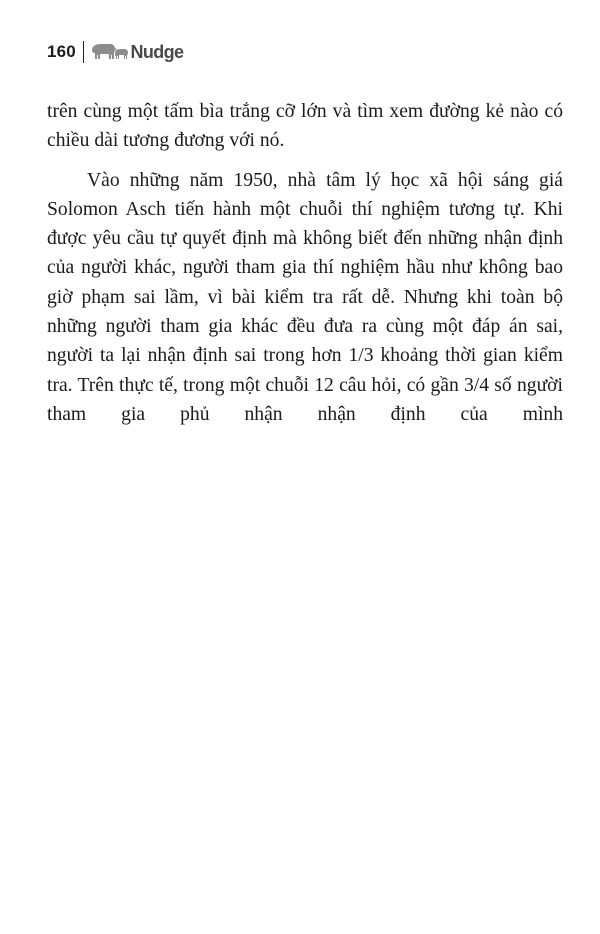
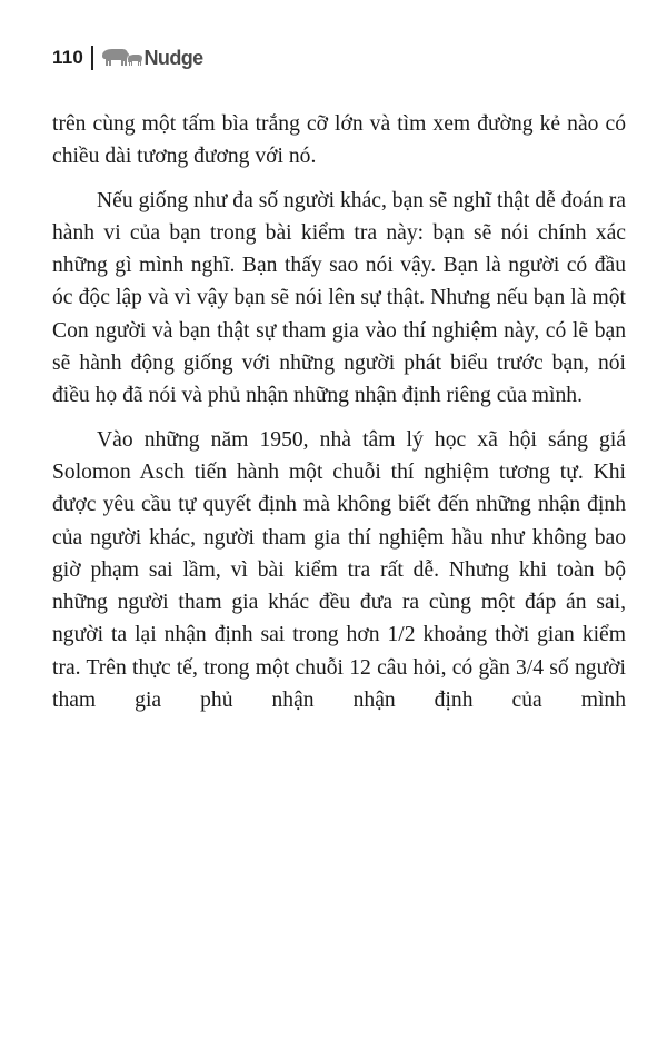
- 160
+ 110
  Nudge
  trên cùng một tấm bìa trắng cỡ lớn và tìm xem đường kẻ nào có chiều dài tương đương với nó.
+ Nếu giống như đa số người khác, bạn sẽ nghĩ thật dễ đoán ra hành vi của bạn trong bài kiểm tra này: bạn sẽ nói chính xác những gì mình nghĩ. Bạn thấy sao nói vậy. Bạn là người có đầu óc độc lập và vì vậy bạn sẽ nói lên sự thật. Nhưng nếu bạn là một Con người và bạn thật sự tham gia vào thí nghiệm này, có lẽ bạn sẽ hành động giống với những người phát biểu trước bạn, nói điều họ đã nói và phủ nhận những nhận định riêng của mình.
- Vào những năm 1950, nhà tâm lý học xã hội sáng giá Solomon Asch tiến hành một chuỗi thí nghiệm tương tự. Khi được yêu cầu tự quyết định mà không biết đến những nhận định của người khác, người tham gia thí nghiệm hầu như không bao giờ phạm sai lầm, vì bài kiểm tra rất dễ. Nhưng khi toàn bộ những người tham gia khác đều đưa ra cùng một đáp án sai, người ta lại nhận định sai trong hơn 1/3 khoảng thời gian kiểm tra. Trên thực tế, trong một chuỗi 12 câu hỏi, có gần 3/4 số người tham gia phủ nhận nhận định của mình
+ Vào những năm 1950, nhà tâm lý học xã hội sáng giá Solomon Asch tiến hành một chuỗi thí nghiệm tương tự. Khi được yêu cầu tự quyết định mà không biết đến những nhận định của người khác, người tham gia thí nghiệm hầu như không bao giờ phạm sai lầm, vì bài kiểm tra rất dễ. Nhưng khi toàn bộ những người tham gia khác đều đưa ra cùng một đáp án sai, người ta lại nhận định sai trong hơn 1/2 khoảng thời gian kiểm tra. Trên thực tế, trong một chuỗi 12 câu hỏi, có gần 3/4 số người tham gia phủ nhận nhận định của mình
